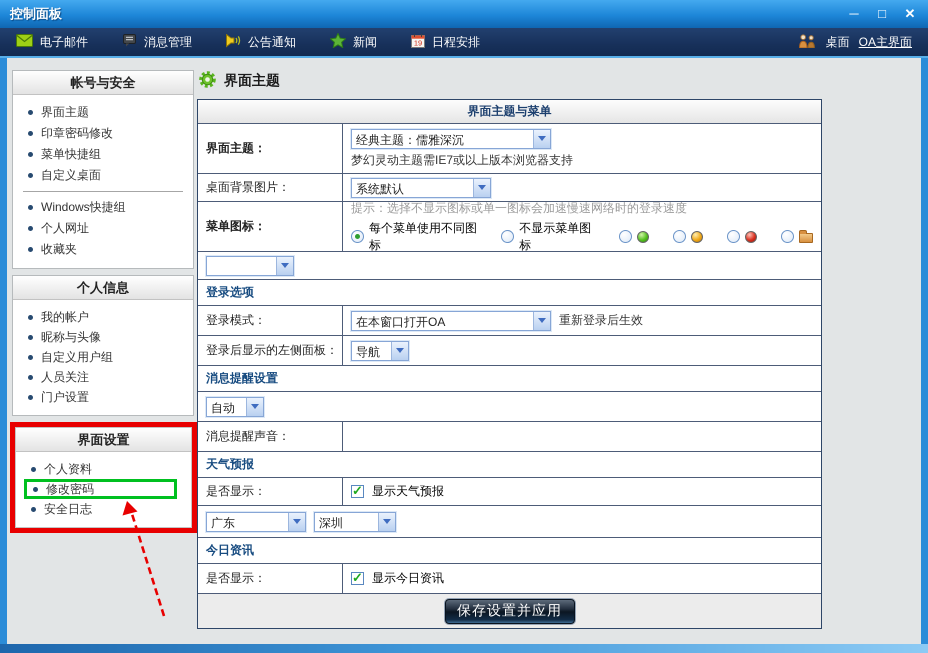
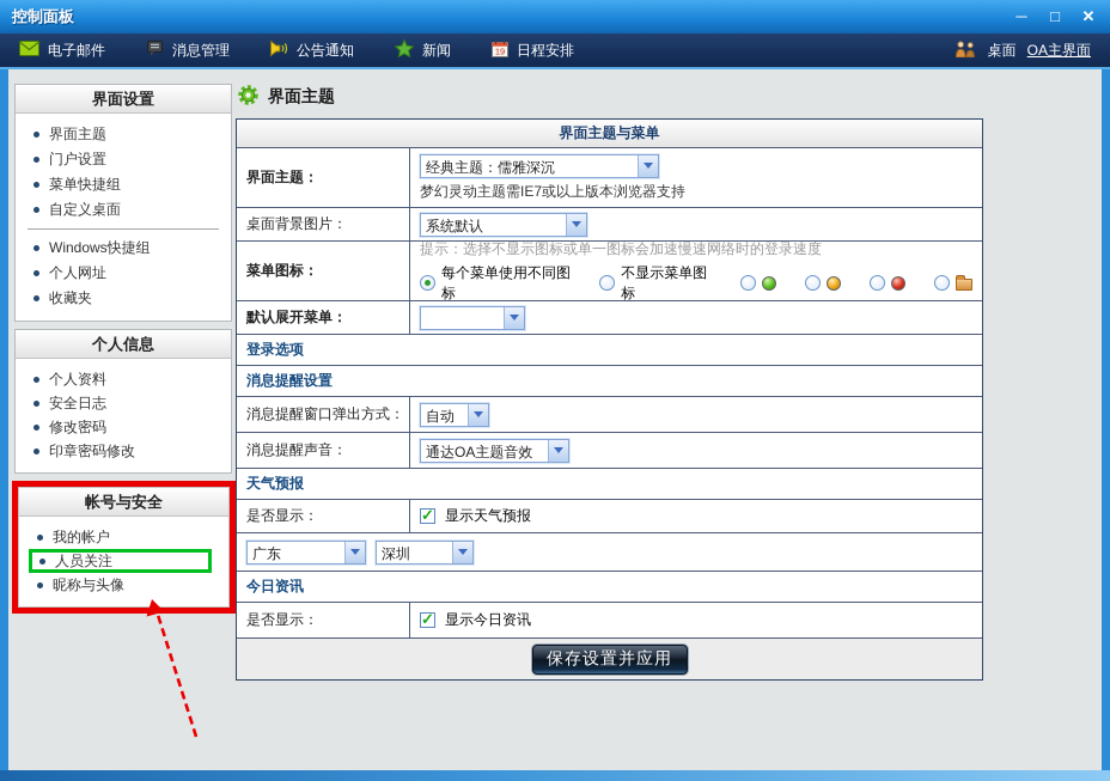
  控制面板
  ─
  □
  ✕
  电子邮件
  消息管理
  公告通知
  新闻
  19
  日程安排
  桌面
  OA主界面
- 帐号与安全
+ 界面设置
  界面主题
- 印章密码修改
+ 门户设置
  菜单快捷组
  自定义桌面
  Windows快捷组
  个人网址
  收藏夹
  个人信息
- 我的帐户
+ 个人资料
- 昵称与头像
+ 安全日志
- 自定义用户组
- 人员关注
+ 修改密码
- 门户设置
+ 印章密码修改
- 界面设置
+ 帐号与安全
- 个人资料
+ 我的帐户
- 修改密码
+ 人员关注
- 安全日志
+ 昵称与头像
  界面主题
  界面主题与菜单
  界面主题：
  经典主题：儒雅深沉
  梦幻灵动主题需IE7或以上版本浏览器支持
  桌面背景图片：
  系统默认
  菜单图标：
  提示：选择不显示图标或单一图标会加速慢速网络时的登录速度
  每个菜单使用不同图标
  不显示菜单图标
+ 默认展开菜单：
  登录选项
- 登录模式：
- 在本窗口打开OA
- 重新登录后生效
- 登录后显示的左侧面板：
- 导航
  消息提醒设置
+ 消息提醒窗口弹出方式：
  自动
  消息提醒声音：
+ 通达OA主题音效
  天气预报
  是否显示：
  显示天气预报
  广东
  深圳
  今日资讯
  是否显示：
  显示今日资讯
  保存设置并应用
